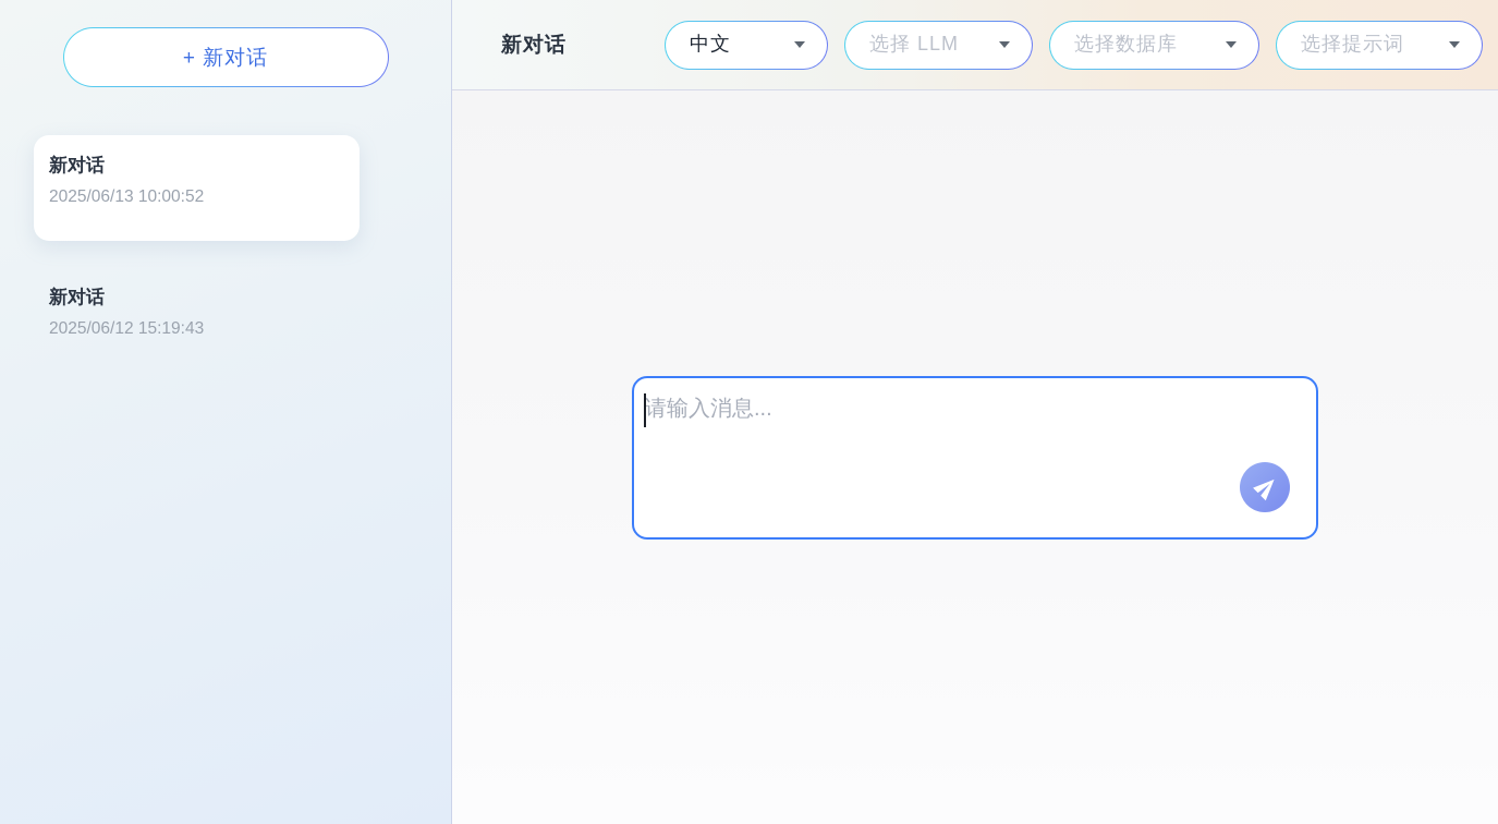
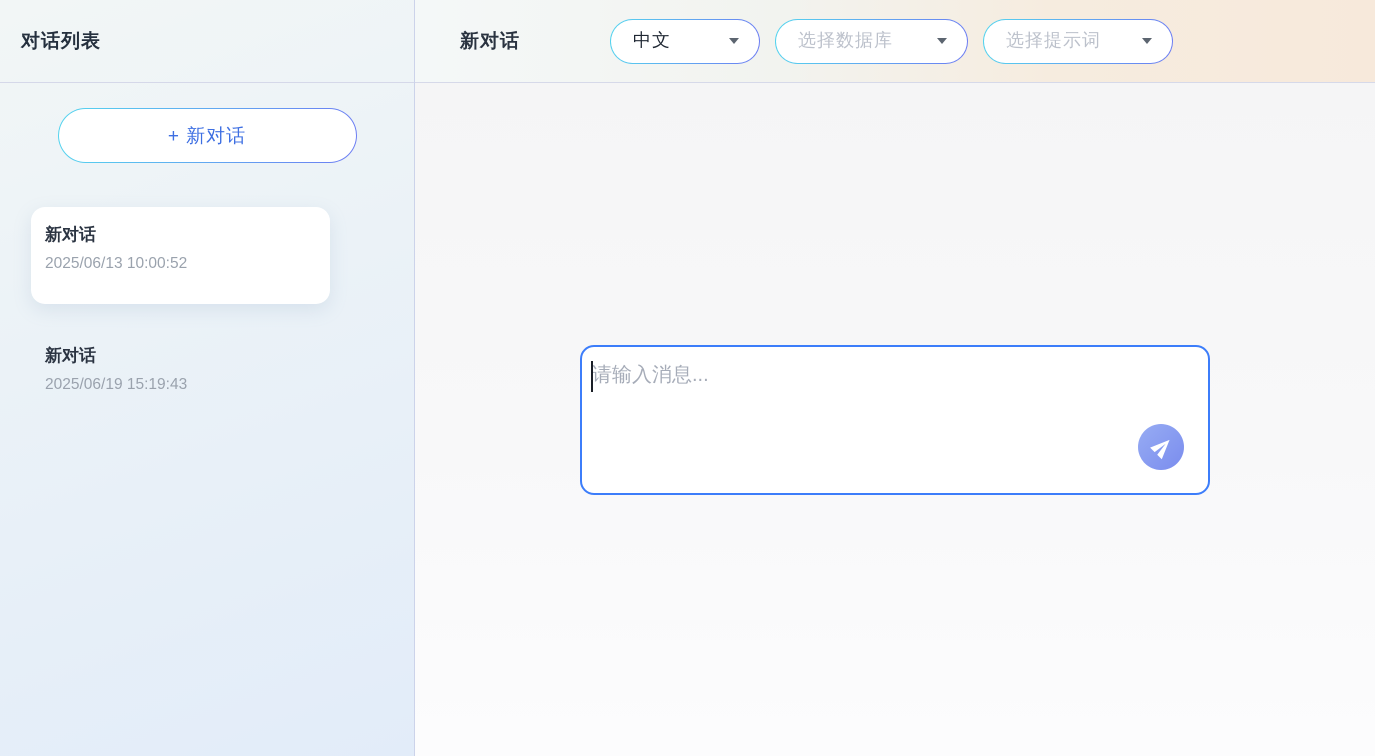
+ 对话列表
  + 新对话
  新对话
  2025/06/13 10:00:52
  新对话
- 2025/06/12 15:19:43
+ 2025/06/19 15:19:43
  新对话
  中文
- 选择 LLM
  选择数据库
  选择提示词
  请输入消息...
